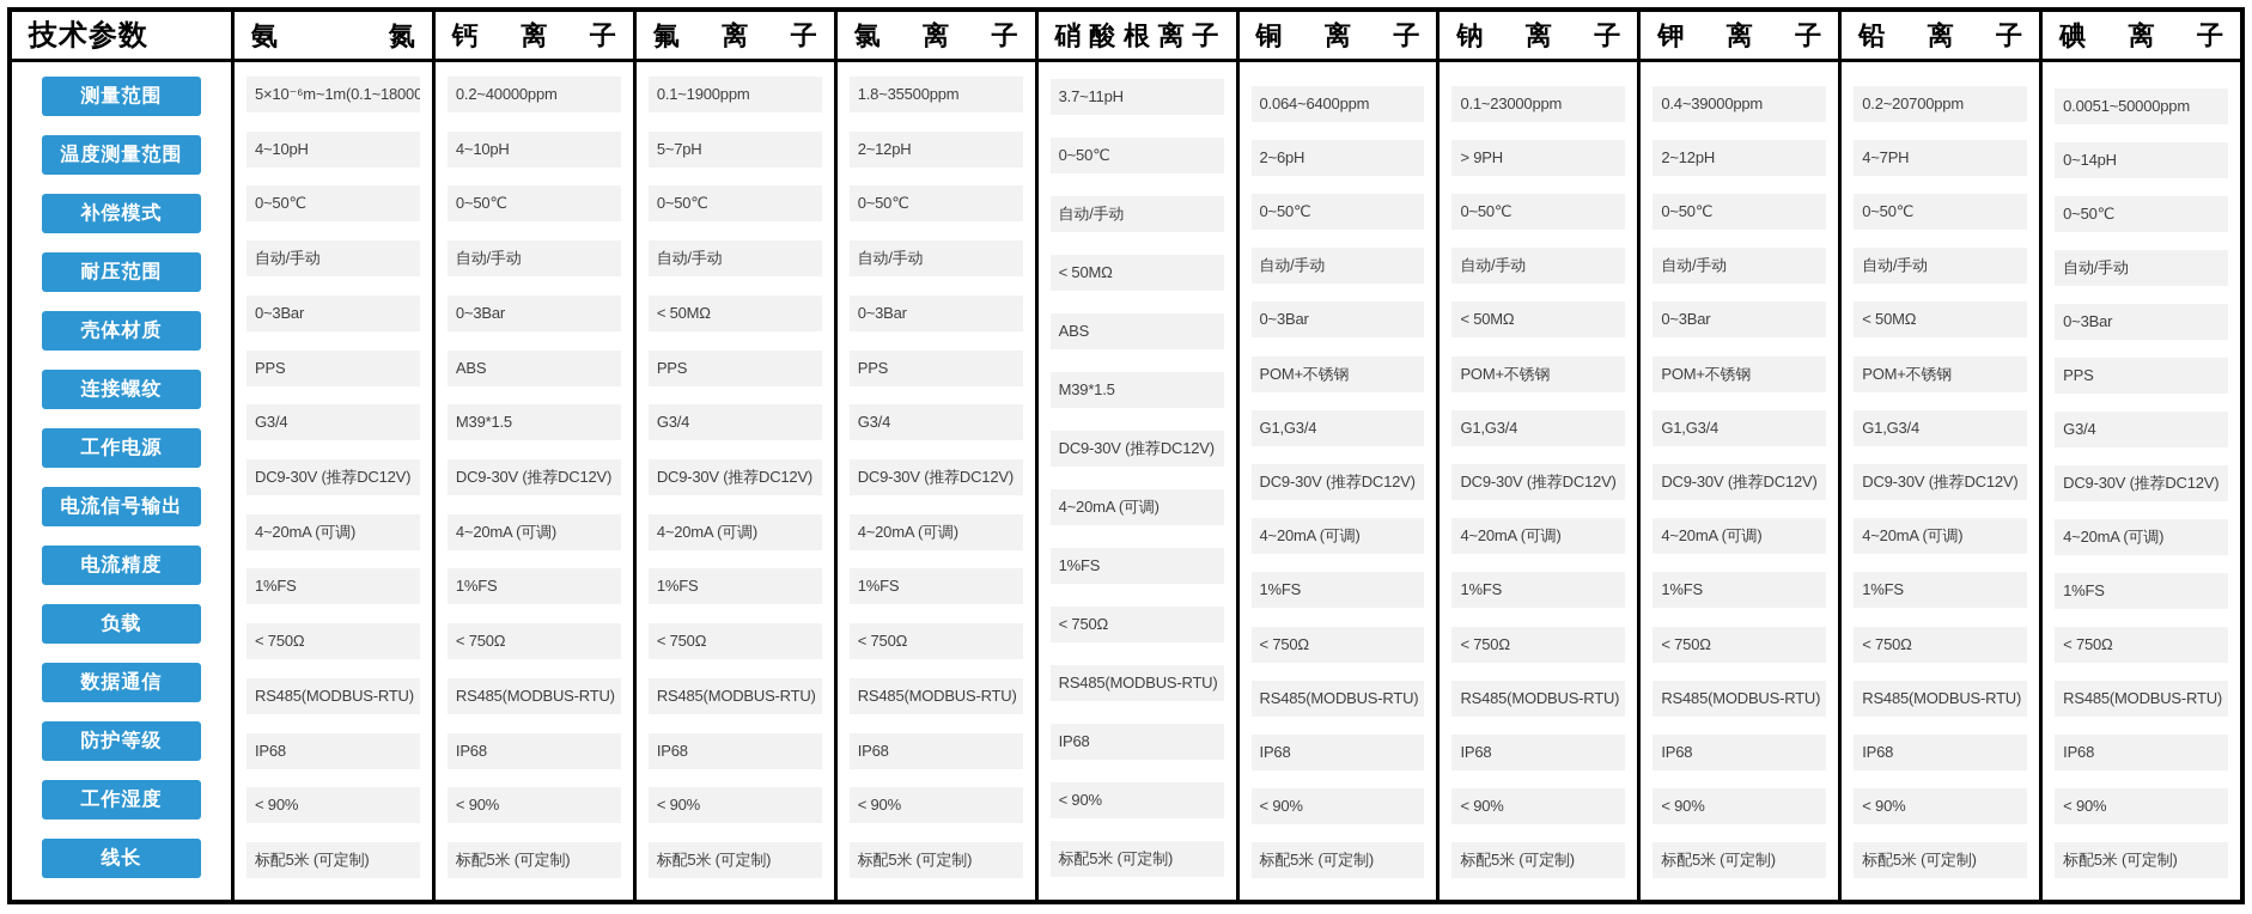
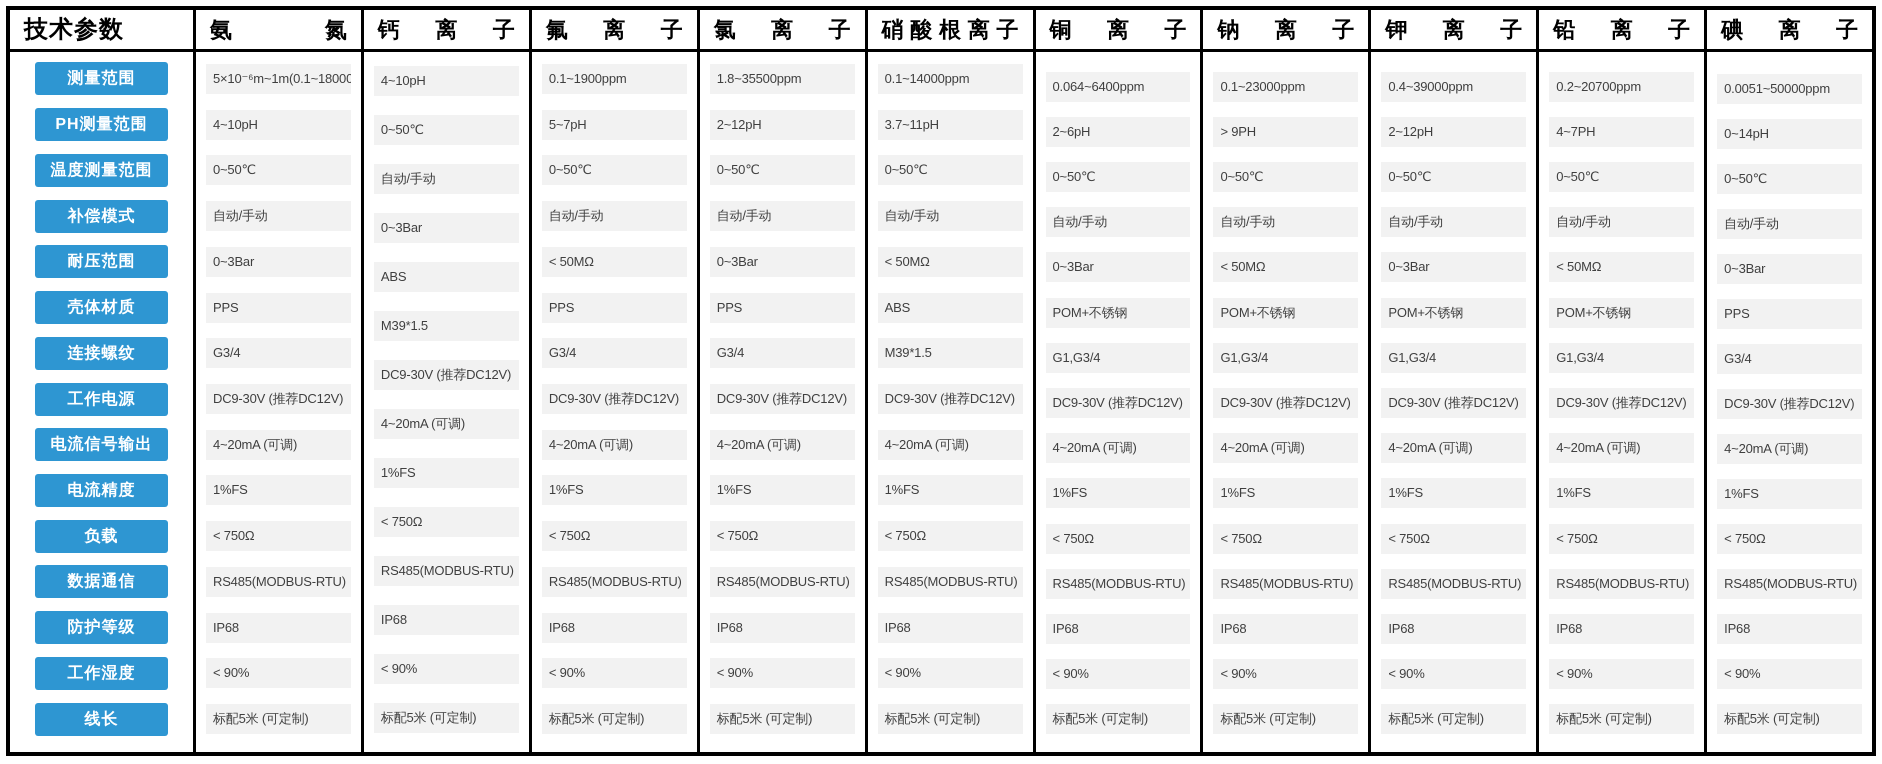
  技术参数
  测量范围
+ PH测量范围
  温度测量范围
  补偿模式
  耐压范围
  壳体材质
  连接螺纹
  工作电源
  电流信号输出
  电流精度
  负载
  数据通信
  防护等级
  工作湿度
  线长
  氨
  氮
  5×10⁻⁶m~1m(0.1~18000
  4~10pH
  0~50℃
  自动/手动
  0~3Bar
  PPS
  G3/4
  DC9-30V (推荐DC12V)
  4~20mA (可调)
  1%FS
  < 750Ω
  RS485(MODBUS-RTU)
  IP68
  < 90%
  标配5米 (可定制)
  钙
  离
  子
- 0.2~40000ppm
  4~10pH
  0~50℃
  自动/手动
  0~3Bar
  ABS
  M39*1.5
  DC9-30V (推荐DC12V)
  4~20mA (可调)
  1%FS
  < 750Ω
  RS485(MODBUS-RTU)
  IP68
  < 90%
  标配5米 (可定制)
  氟
  离
  子
  0.1~1900ppm
  5~7pH
  0~50℃
  自动/手动
  < 50MΩ
  PPS
  G3/4
  DC9-30V (推荐DC12V)
  4~20mA (可调)
  1%FS
  < 750Ω
  RS485(MODBUS-RTU)
  IP68
  < 90%
  标配5米 (可定制)
  氯
  离
  子
  1.8~35500ppm
  2~12pH
  0~50℃
  自动/手动
  0~3Bar
  PPS
  G3/4
  DC9-30V (推荐DC12V)
  4~20mA (可调)
  1%FS
  < 750Ω
  RS485(MODBUS-RTU)
  IP68
  < 90%
  标配5米 (可定制)
  硝
  酸
  根
  离
  子
+ 0.1~14000ppm
  3.7~11pH
  0~50℃
  自动/手动
  < 50MΩ
  ABS
  M39*1.5
  DC9-30V (推荐DC12V)
  4~20mA (可调)
  1%FS
  < 750Ω
  RS485(MODBUS-RTU)
  IP68
  < 90%
  标配5米 (可定制)
  铜
  离
  子
  0.064~6400ppm
  2~6pH
  0~50℃
  自动/手动
  0~3Bar
  POM+不锈钢
  G1,G3/4
  DC9-30V (推荐DC12V)
  4~20mA (可调)
  1%FS
  < 750Ω
  RS485(MODBUS-RTU)
  IP68
  < 90%
  标配5米 (可定制)
  钠
  离
  子
  0.1~23000ppm
  > 9PH
  0~50℃
  自动/手动
  < 50MΩ
  POM+不锈钢
  G1,G3/4
  DC9-30V (推荐DC12V)
  4~20mA (可调)
  1%FS
  < 750Ω
  RS485(MODBUS-RTU)
  IP68
  < 90%
  标配5米 (可定制)
  钾
  离
  子
  0.4~39000ppm
  2~12pH
  0~50℃
  自动/手动
  0~3Bar
  POM+不锈钢
  G1,G3/4
  DC9-30V (推荐DC12V)
  4~20mA (可调)
  1%FS
  < 750Ω
  RS485(MODBUS-RTU)
  IP68
  < 90%
  标配5米 (可定制)
  铅
  离
  子
  0.2~20700ppm
  4~7PH
  0~50℃
  自动/手动
  < 50MΩ
  POM+不锈钢
  G1,G3/4
  DC9-30V (推荐DC12V)
  4~20mA (可调)
  1%FS
  < 750Ω
  RS485(MODBUS-RTU)
  IP68
  < 90%
  标配5米 (可定制)
  碘
  离
  子
  0.0051~50000ppm
  0~14pH
  0~50℃
  自动/手动
  0~3Bar
  PPS
  G3/4
  DC9-30V (推荐DC12V)
  4~20mA (可调)
  1%FS
  < 750Ω
  RS485(MODBUS-RTU)
  IP68
  < 90%
  标配5米 (可定制)
